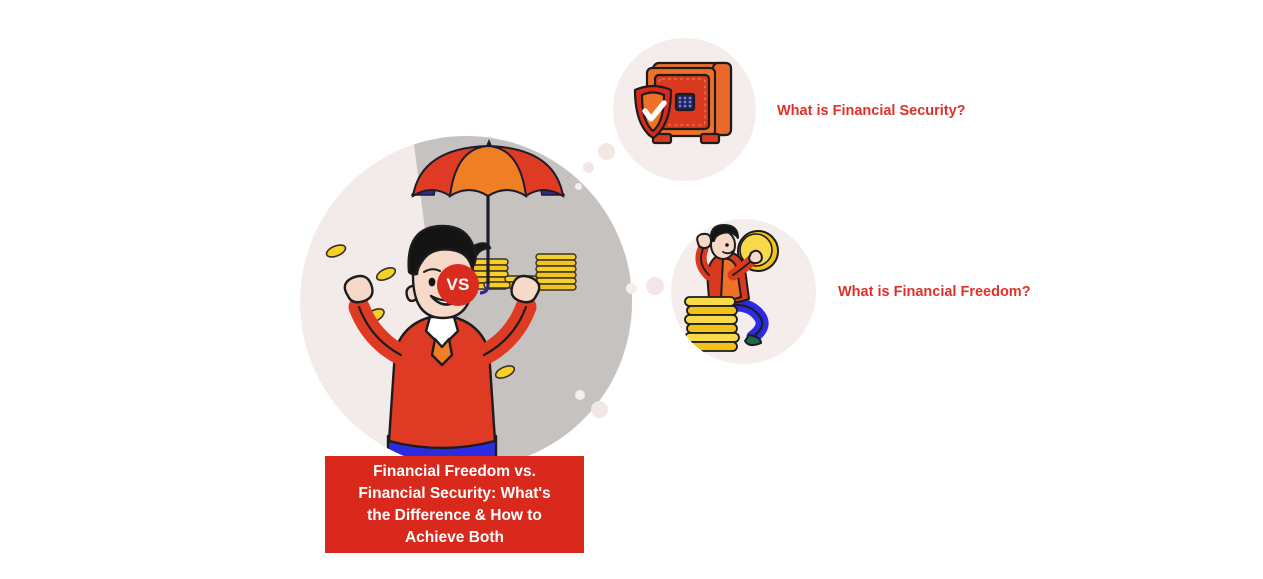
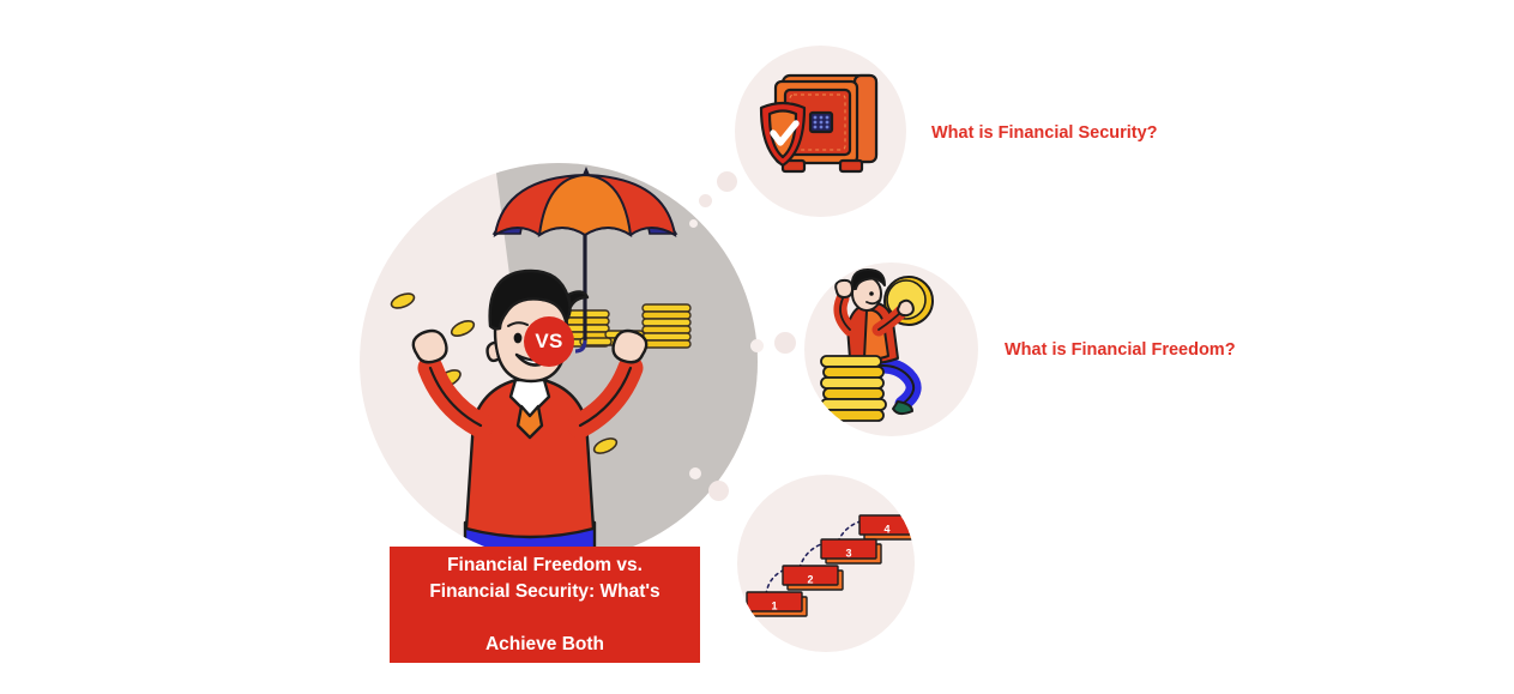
  VS
  Financial Freedom vs.
  Financial Security: What's
- the Difference & How to
  Achieve Both
  What is Financial Security?
  What is Financial Freedom?
+ 4
+ 3
+ 2
+ 1
